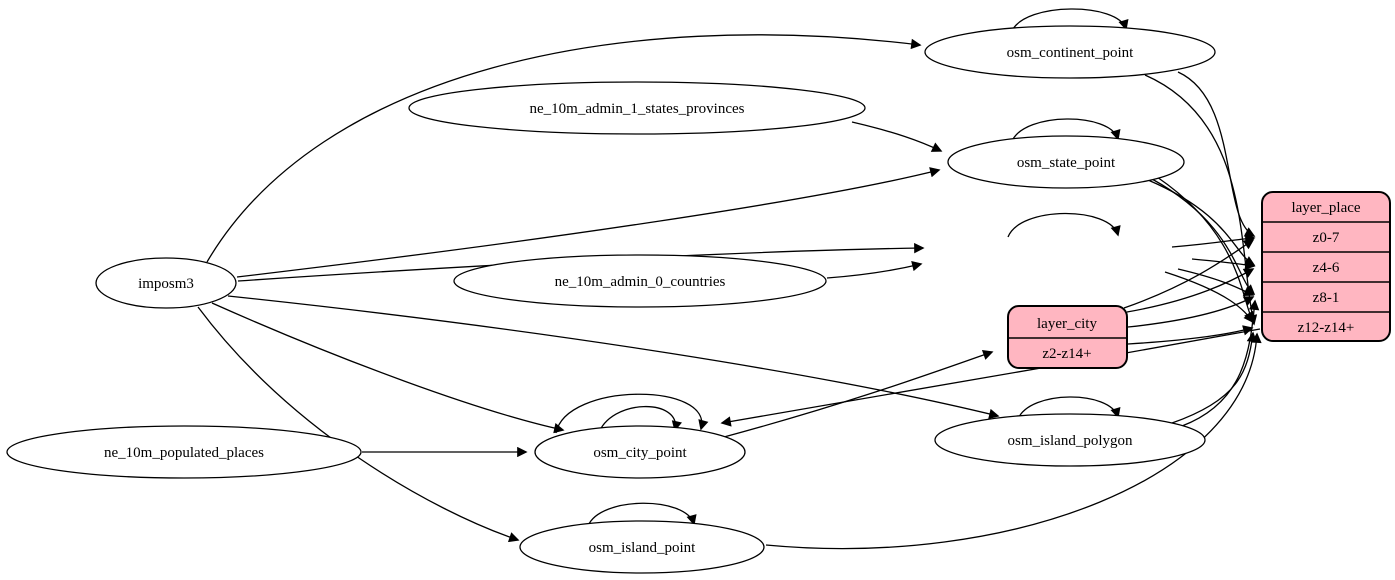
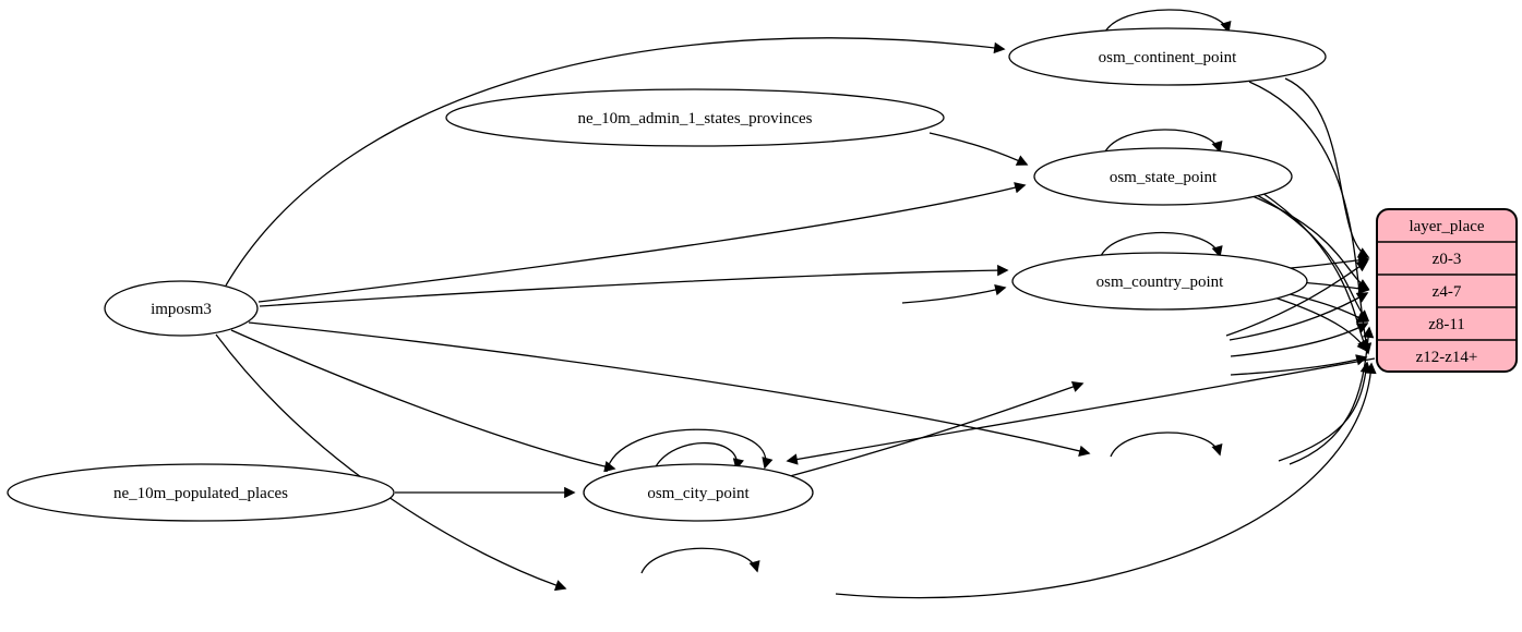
  imposm3
  ne_10m_admin_1_states_provinces
- ne_10m_admin_0_countries
  ne_10m_populated_places
  osm_continent_point
  osm_state_point
+ osm_country_point
  osm_city_point
- osm_island_polygon
- osm_island_point
- layer_city
- z2-z14+
  layer_place
- z0-7
+ z0-3
- z4-6
+ z4-7
- z8-1
+ z8-11
  z12-z14+
